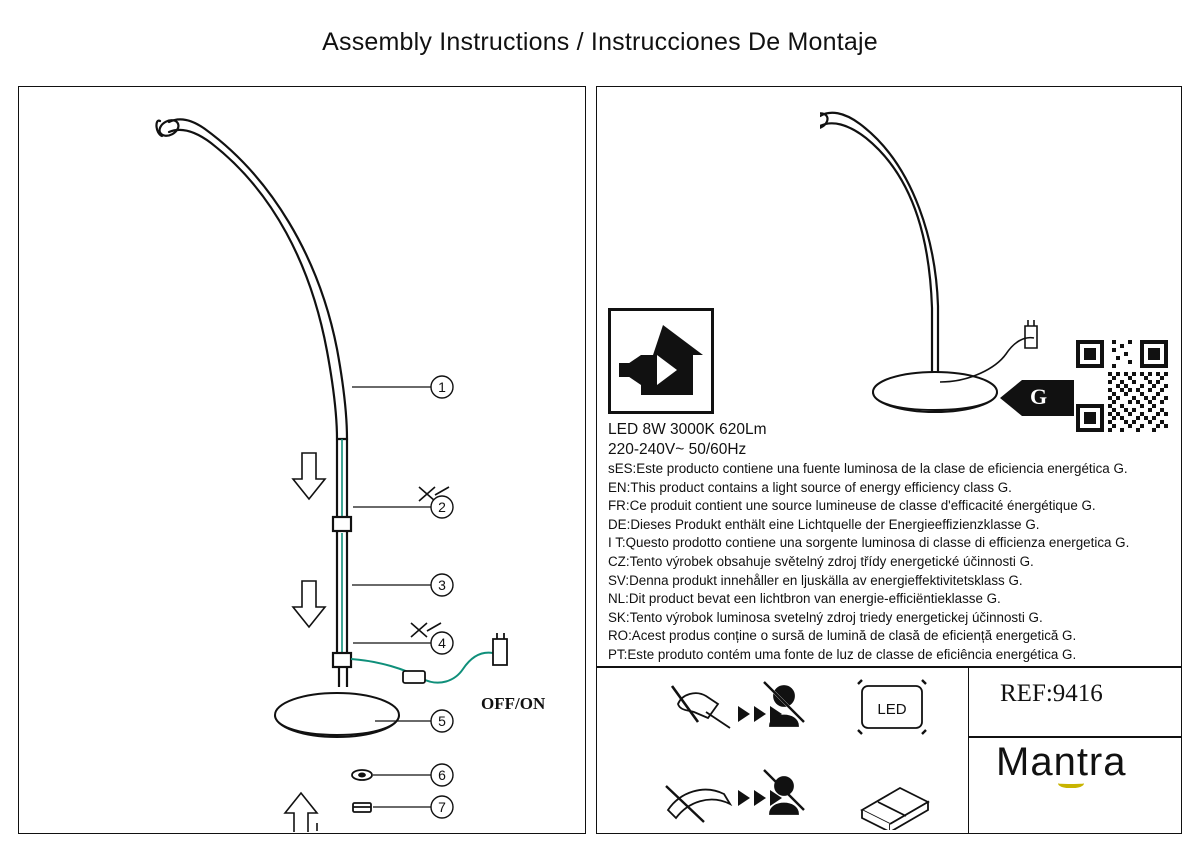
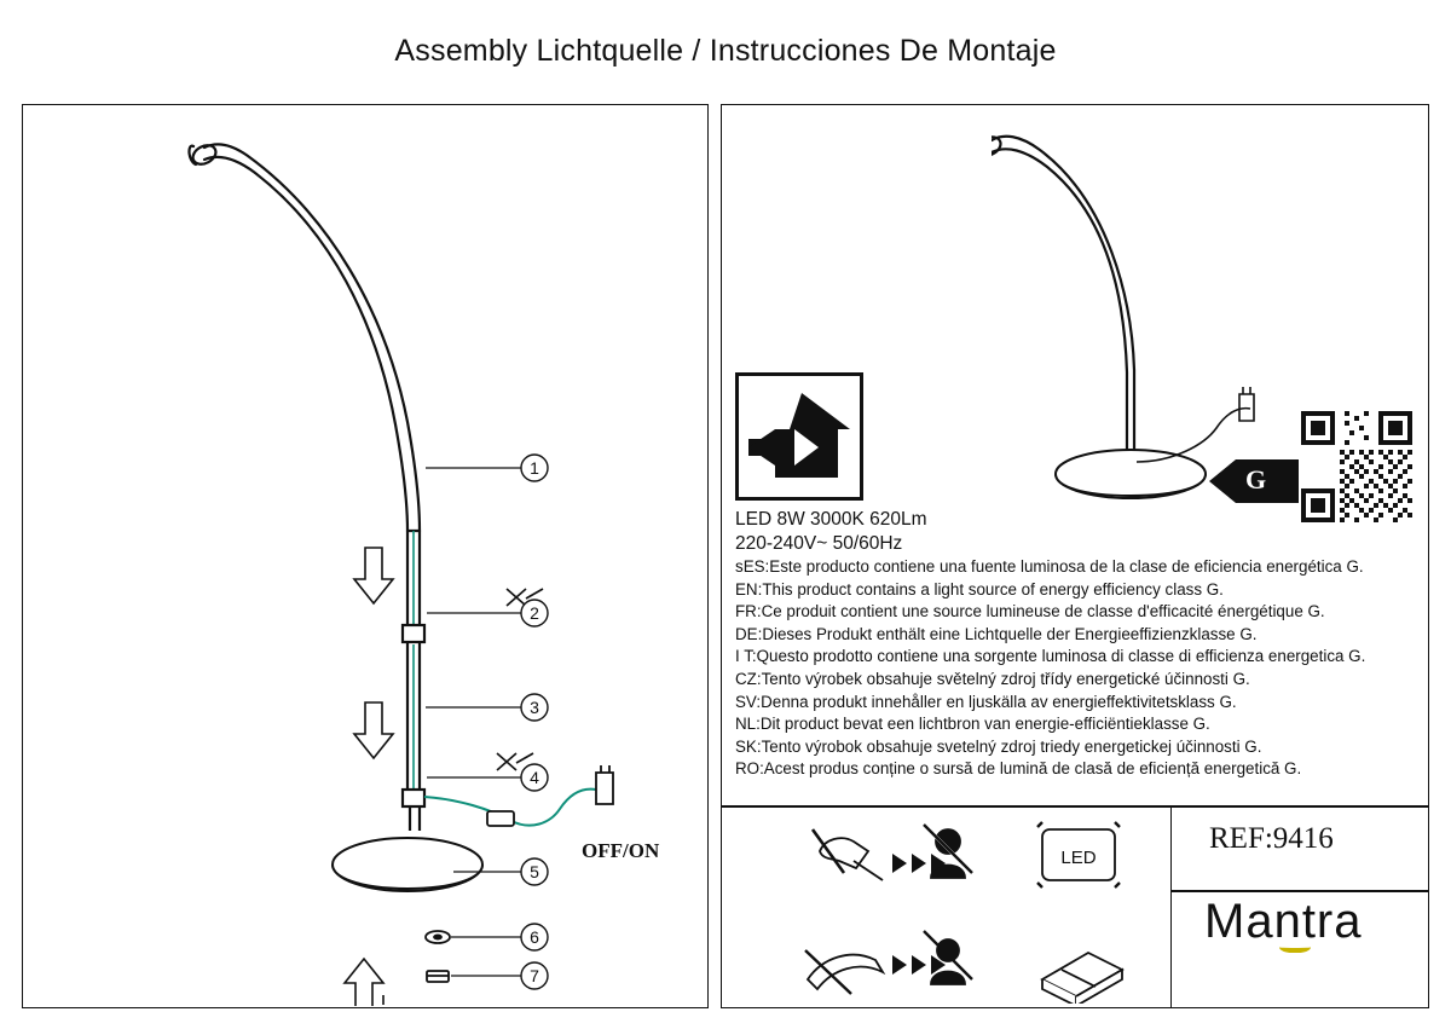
- Assembly Instructions / Instrucciones De Montaje
+ Assembly Lichtquelle / Instrucciones De Montaje
  1
  2
  3
  4
  5
  6
  7
  OFF/ON
  LED 8W 3000K 620Lm
  220-240V~ 50/60Hz
  sES:Este producto contiene una fuente luminosa de la clase de eficiencia energética G.
  EN:This product contains a light source of energy efficiency class G.
  FR:Ce produit contient une source lumineuse de classe d'efficacité énergétique G.
  DE:Dieses Produkt enthält eine Lichtquelle der Energieeffizienzklasse G.
  I T:Questo prodotto contiene una sorgente luminosa di classe di efficienza energetica G.
  CZ:Tento výrobek obsahuje světelný zdroj třídy energetické účinnosti G.
  SV:Denna produkt innehåller en ljuskälla av energieffektivitetsklass G.
  NL:Dit product bevat een lichtbron van energie-efficiëntieklasse G.
- SK:Tento výrobok luminosa svetelný zdroj triedy energetickej účinnosti G.
+ SK:Tento výrobok obsahuje svetelný zdroj triedy energetickej účinnosti G.
  RO:Acest produs conține o sursă de lumină de clasă de eficiență energetică G.
- PT:Este produto contém uma fonte de luz de classe de eficiência energética G.
  G
  LED
  REF:9416
  Mantra
